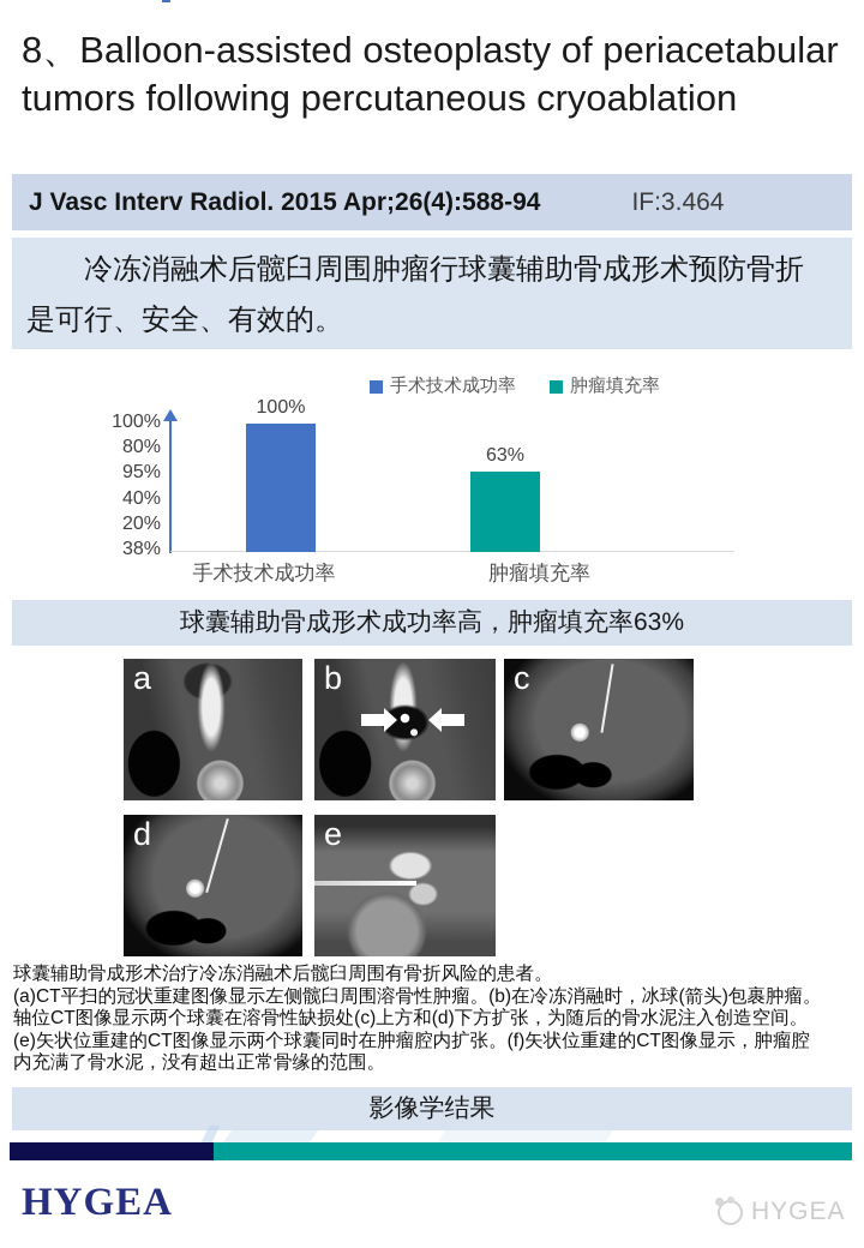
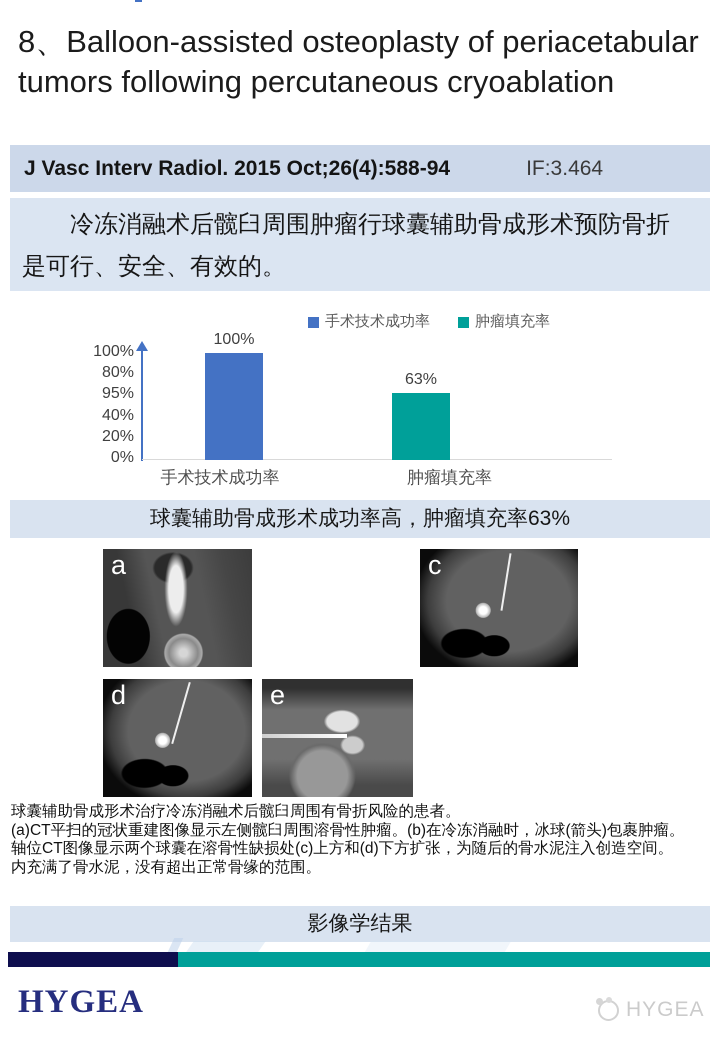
  8、Balloon-assisted osteoplasty of periacetabular
  tumors following percutaneous cryoablation
- J Vasc Interv Radiol. 2015 Apr;26(4):588-94
+ J Vasc Interv Radiol. 2015 Oct;26(4):588-94
  IF:3.464
  冷冻消融术后髋臼周围肿瘤行球囊辅助骨成形术预防骨折
  是可行、安全、有效的。
  手术技术成功率
  肿瘤填充率
  100%
  80%
  95%
  40%
  20%
- 38%
+ 0%
  100%
  63%
  手术技术成功率
  肿瘤填充率
  球囊辅助骨成形术成功率高，肿瘤填充率63%
  a
- b
  c
  d
  e
  球囊辅助骨成形术治疗冷冻消融术后髋臼周围有骨折风险的患者。
  (a)CT平扫的冠状重建图像显示左侧髋臼周围溶骨性肿瘤。(b)在冷冻消融时，冰球(箭头)包裹肿瘤。
  轴位CT图像显示两个球囊在溶骨性缺损处(c)上方和(d)下方扩张，为随后的骨水泥注入创造空间。
- (e)矢状位重建的CT图像显示两个球囊同时在肿瘤腔内扩张。(f)矢状位重建的CT图像显示，肿瘤腔
  内充满了骨水泥，没有超出正常骨缘的范围。
  影像学结果
  HYGEA
  HYGEA
